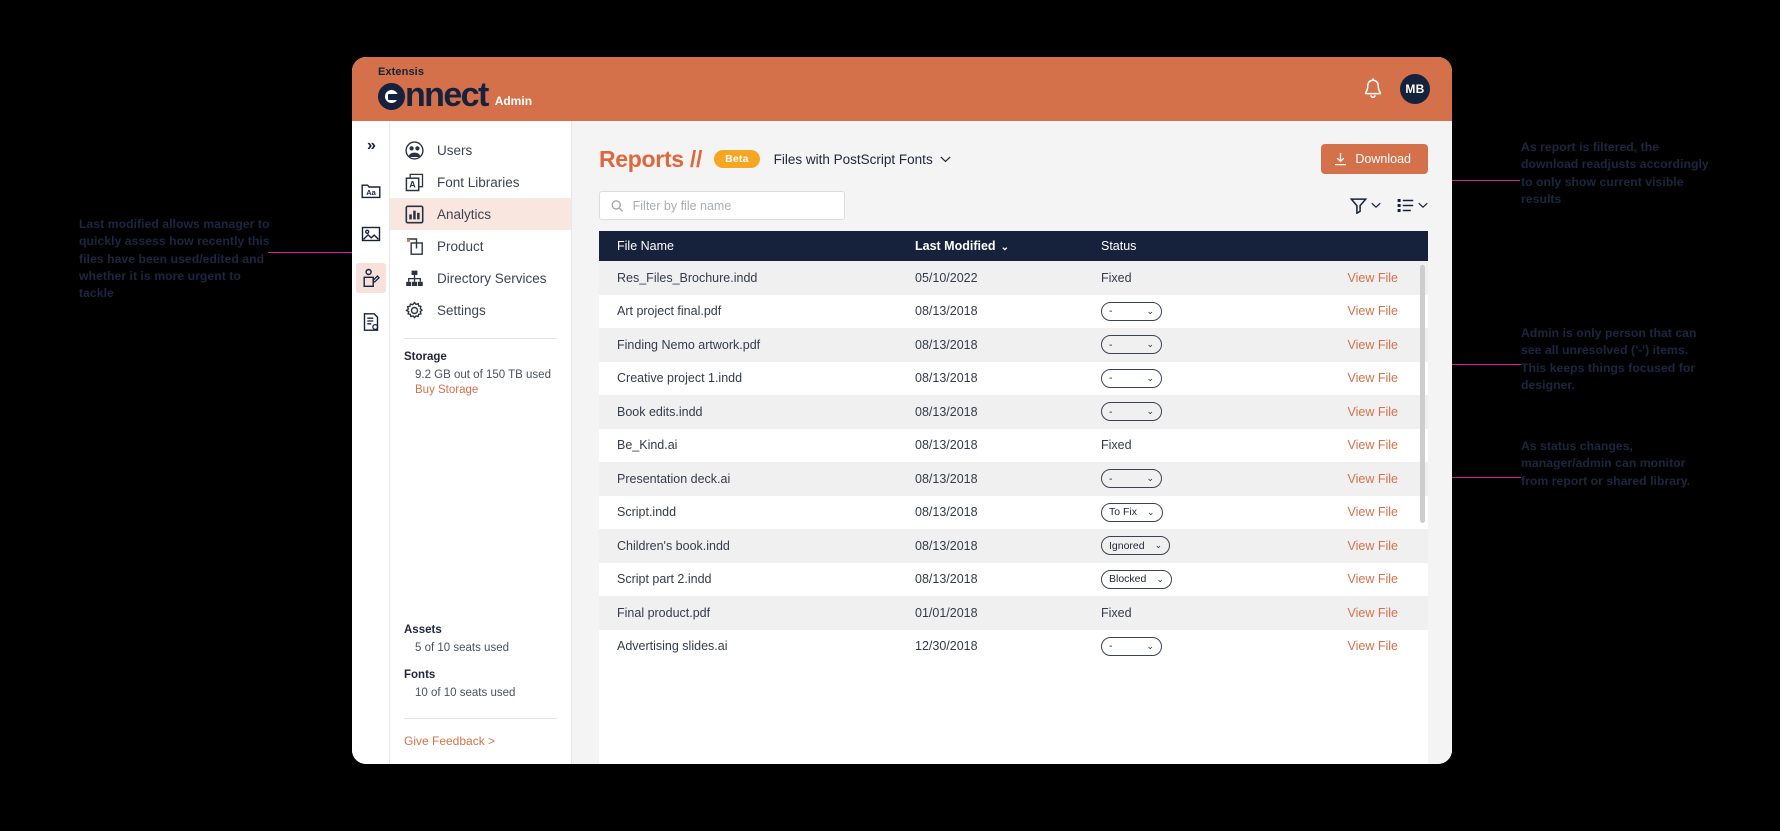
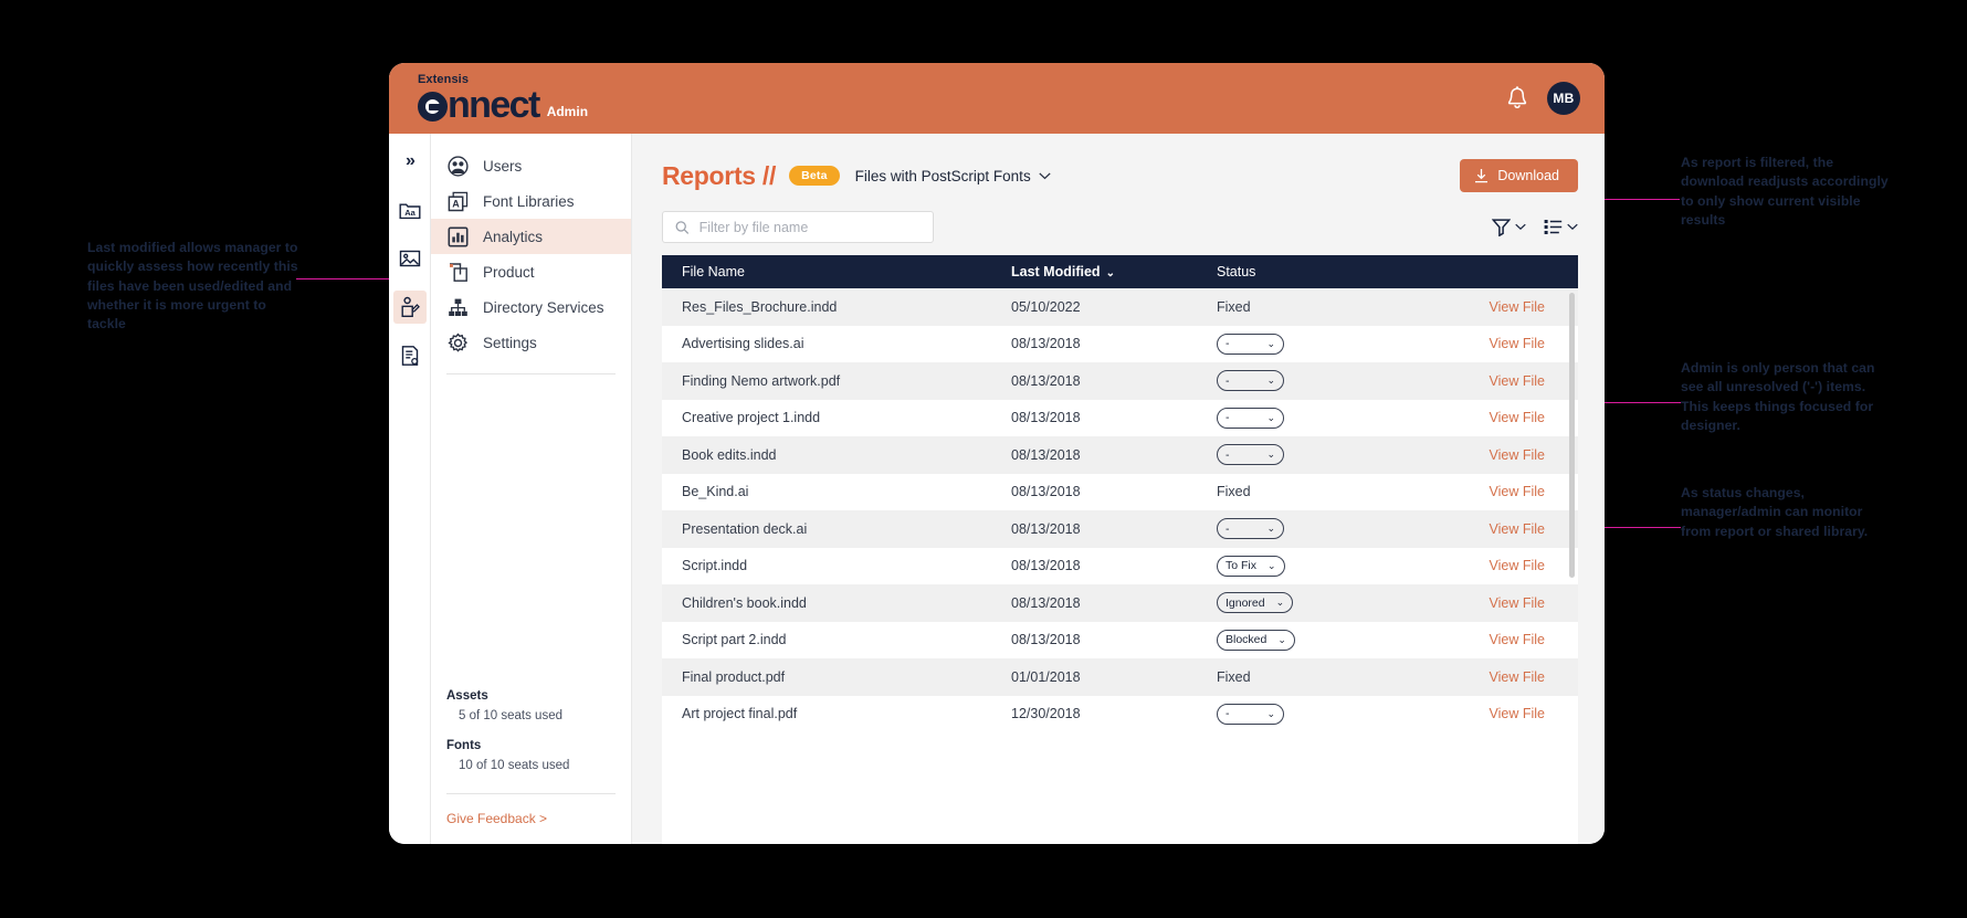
  Last modified allows manager to quickly assess how recently this files have been used/edited and whether it is more urgent to tackle
  As report is filtered, the download readjusts accordingly to only show current visible results
  Admin is only person that can see all unresolved ('-') items. This keeps things focused for designer.
  As status changes, manager/admin can monitor from report or shared library.
  Extensis
  nnect
  Admin
  MB
  »
  Aa
  Users
  A
  Font Libraries
  Analytics
  Product
  Directory Services
  Settings
- Storage
- 9.2 GB out of 150 TB used
- Buy Storage
  Assets
  5 of 10 seats used
  Fonts
  10 of 10 seats used
  Give Feedback >
  Reports //
  Beta
  Files with PostScript Fonts
  Download
  Filter by file name
  File Name	Last Modified ⌄	Status
  Res_Files_Brochure.indd	05/10/2022	Fixed	View File
- Art project final.pdf	08/13/2018	- ⌄	View File
+ Advertising slides.ai	08/13/2018	- ⌄	View File
  Finding Nemo artwork.pdf	08/13/2018	- ⌄	View File
  Creative project 1.indd	08/13/2018	- ⌄	View File
  Book edits.indd	08/13/2018	- ⌄	View File
  Be_Kind.ai	08/13/2018	Fixed	View File
  Presentation deck.ai	08/13/2018	- ⌄	View File
  Script.indd	08/13/2018	To Fix ⌄	View File
  Children's book.indd	08/13/2018	Ignored ⌄	View File
  Script part 2.indd	08/13/2018	Blocked ⌄	View File
  Final product.pdf	01/01/2018	Fixed	View File
- Advertising slides.ai	12/30/2018	- ⌄	View File
+ Art project final.pdf	12/30/2018	- ⌄	View File
